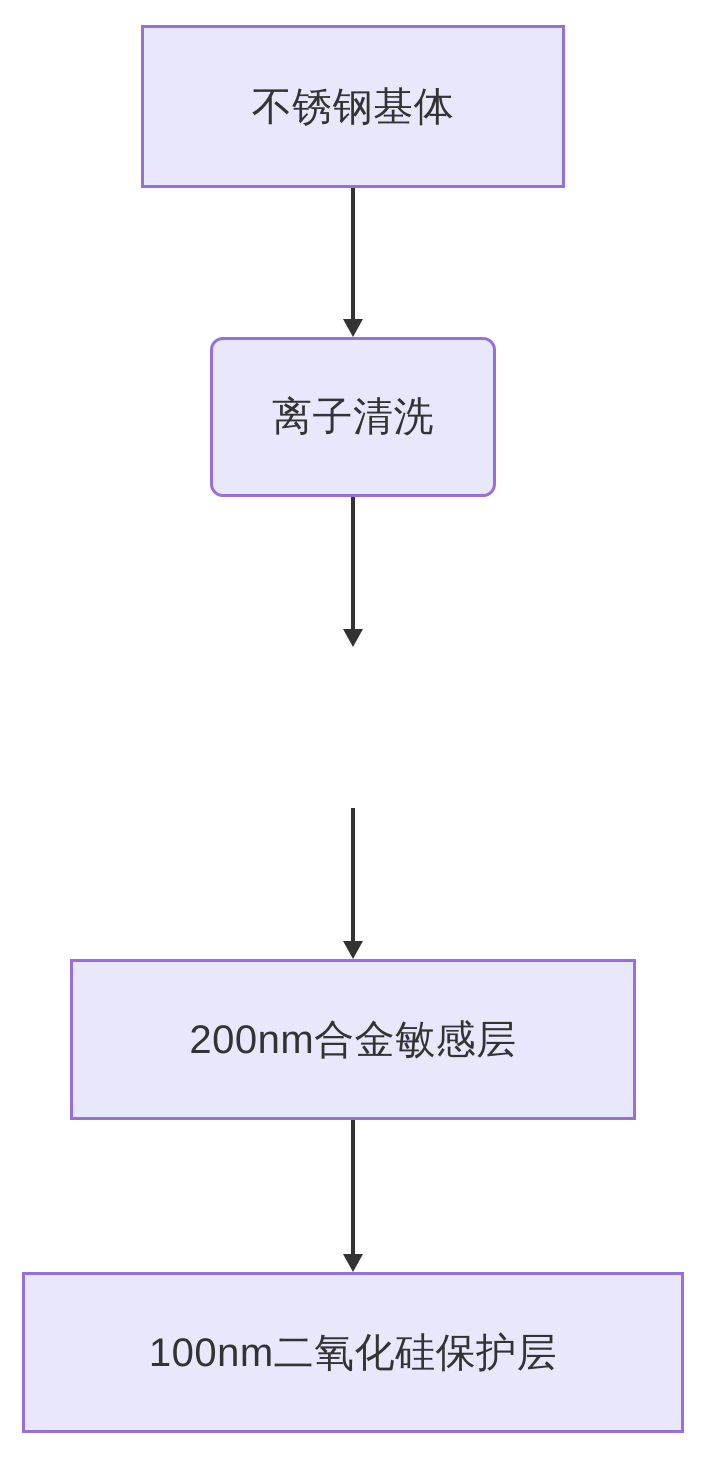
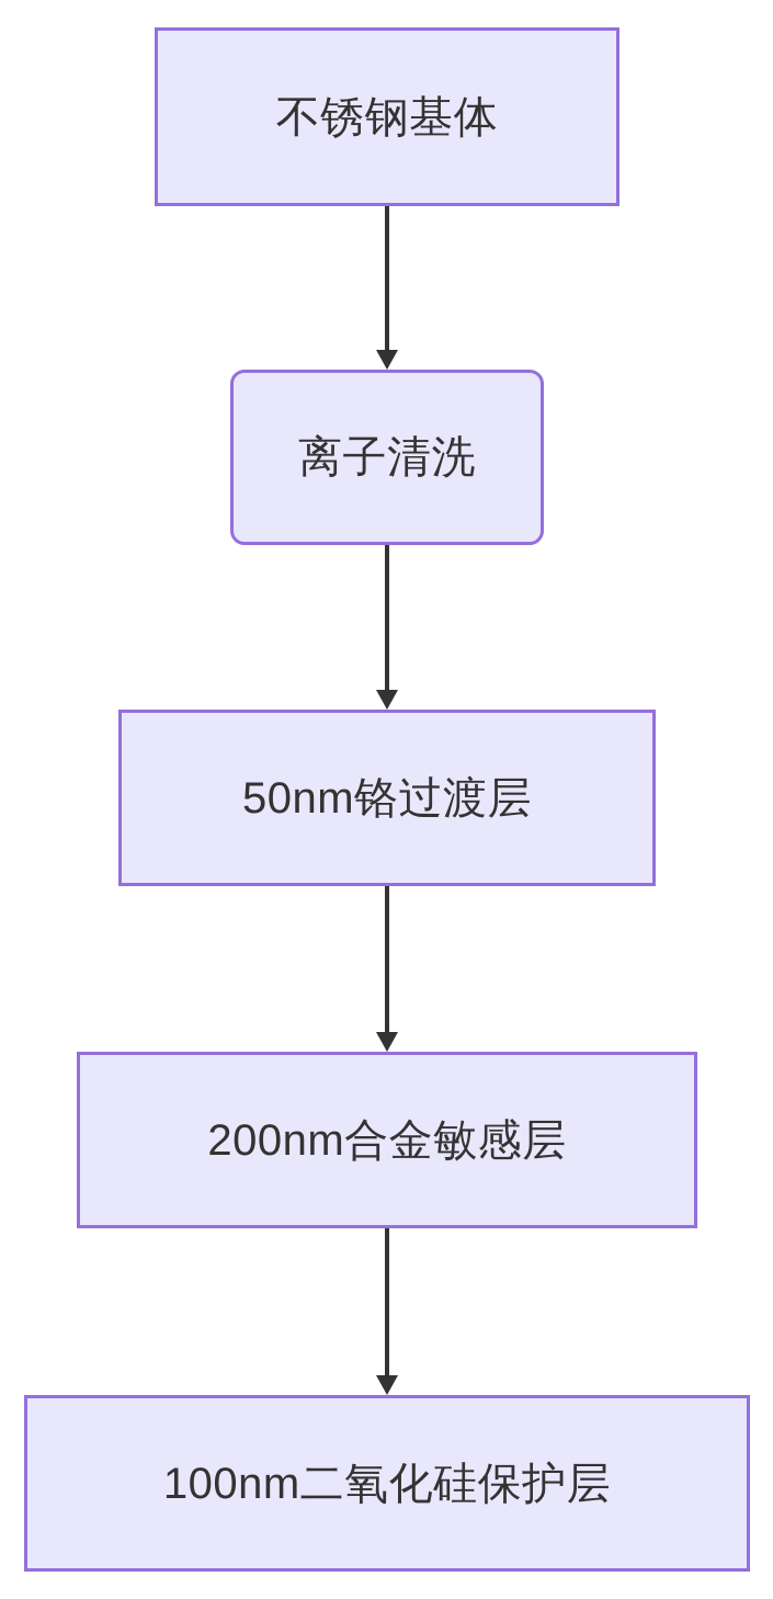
  不锈钢基体
  离子清洗
+ 50nm铬过渡层
  200nm合金敏感层
  100nm二氧化硅保护层
